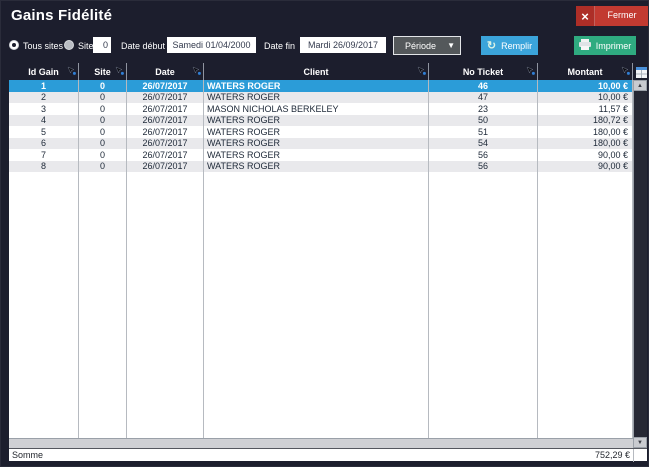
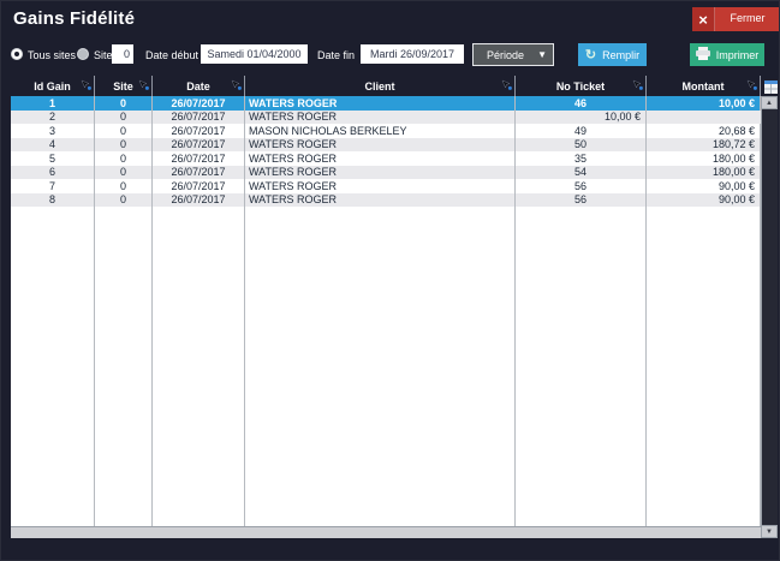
  Gains Fidélité
  ×
  Fermer
  Tous sites
  Site
  0
  Date début
  Samedi 01/04/2000
  Date fin
  Mardi 26/09/2017
  Période
  ▼
  ↻
  Remplir
  Imprimer
  Id Gain
  Site
  Date
  Client
  No Ticket
  Montant
  1
  0
  26/07/2017
  WATERS ROGER
  46
  10,00 €
  2
  0
  26/07/2017
  WATERS ROGER
- 47
  10,00 €
  3
  0
  26/07/2017
  MASON NICHOLAS BERKELEY
- 23
+ 49
- 11,57 €
+ 20,68 €
  4
  0
  26/07/2017
  WATERS ROGER
  50
  180,72 €
  5
  0
  26/07/2017
  WATERS ROGER
- 51
+ 35
  180,00 €
  6
  0
  26/07/2017
  WATERS ROGER
  54
  180,00 €
  7
  0
  26/07/2017
  WATERS ROGER
  56
  90,00 €
  8
  0
  26/07/2017
  WATERS ROGER
  56
  90,00 €
- Somme
- 752,29 €
